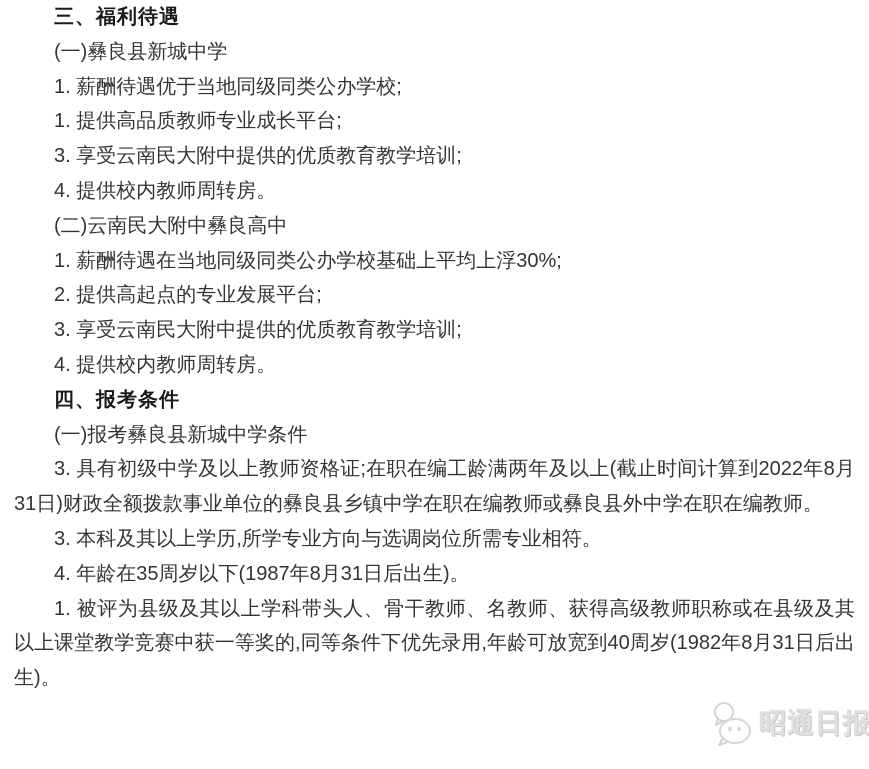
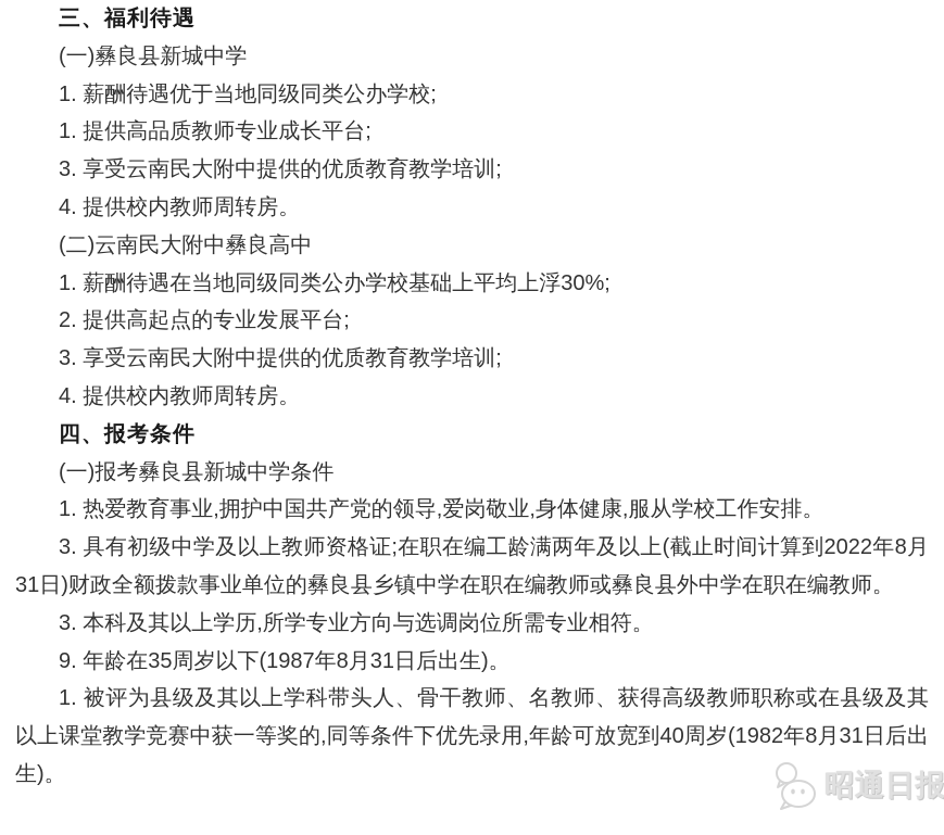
  三、福利待遇
  (一)彝良县新城中学
  1. 薪酬待遇优于当地同级同类公办学校;
  1. 提供高品质教师专业成长平台;
  3. 享受云南民大附中提供的优质教育教学培训;
  4. 提供校内教师周转房。
  (二)云南民大附中彝良高中
  1. 薪酬待遇在当地同级同类公办学校基础上平均上浮30%;
  2. 提供高起点的专业发展平台;
  3. 享受云南民大附中提供的优质教育教学培训;
  4. 提供校内教师周转房。
  四、报考条件
  (一)报考彝良县新城中学条件
+ 1. 热爱教育事业,拥护中国共产党的领导,爱岗敬业,身体健康,服从学校工作安排。
  3. 具有初级中学及以上教师资格证;在职在编工龄满两年及以上(截止时间计算到2022年8月31日)财政全额拨款事业单位的彝良县乡镇中学在职在编教师或彝良县外中学在职在编教师。
  3. 本科及其以上学历,所学专业方向与选调岗位所需专业相符。
- 4. 年龄在35周岁以下(1987年8月31日后出生)。
+ 9. 年龄在35周岁以下(1987年8月31日后出生)。
  1. 被评为县级及其以上学科带头人、骨干教师、名教师、获得高级教师职称或在县级及其以上课堂教学竞赛中获一等奖的,同等条件下优先录用,年龄可放宽到40周岁(1982年8月31日后出生)。
  昭通日报
